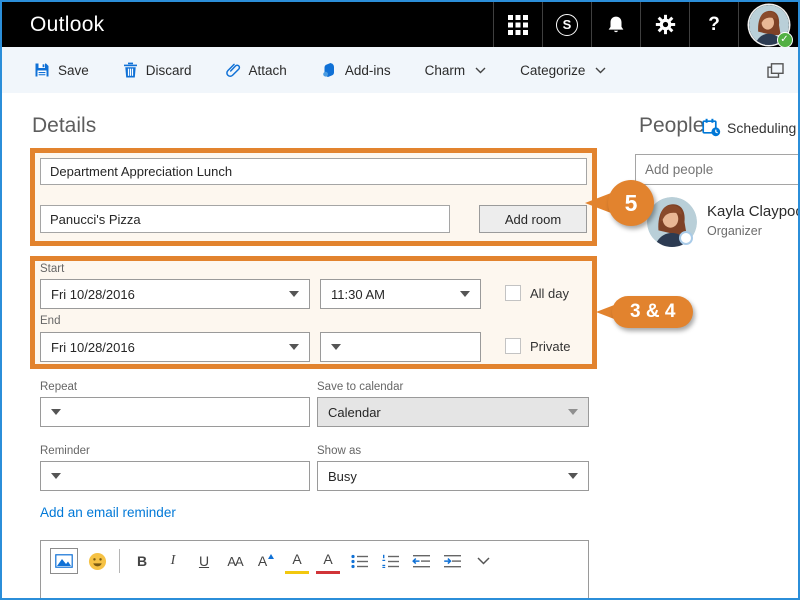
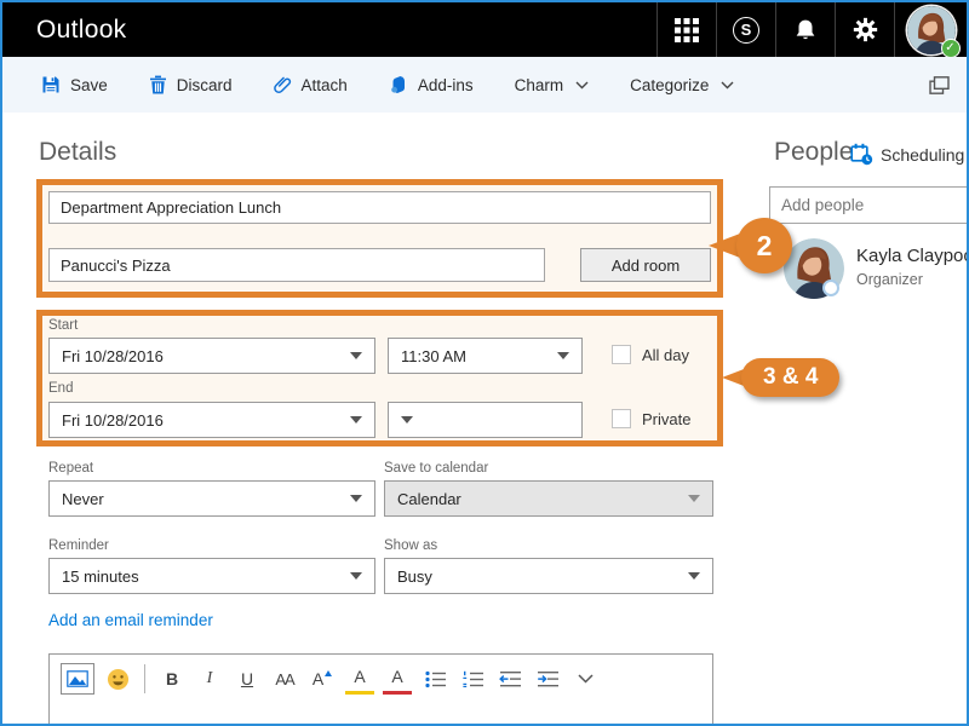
  Outlook
  S
- ?
  ✓
  Save
  Discard
  Attach
  Add-ins
  Charm
  Categorize
  Details
  Department Appreciation Lunch
  Panucci's Pizza
  Add room
  Start
  Fri 10/28/2016
  11:30 AM
  All day
  End
  Fri 10/28/2016
  Private
  Repeat
+ Never
  Save to calendar
  Calendar
  Reminder
+ 15 minutes
  Show as
  Busy
  Add an email reminder
  B
  I
  U
  AA
  A
  A
  A
  People
  Scheduling
  Add people
  Kayla Claypo
  Organizer
- 5
+ 2
  3 & 4
